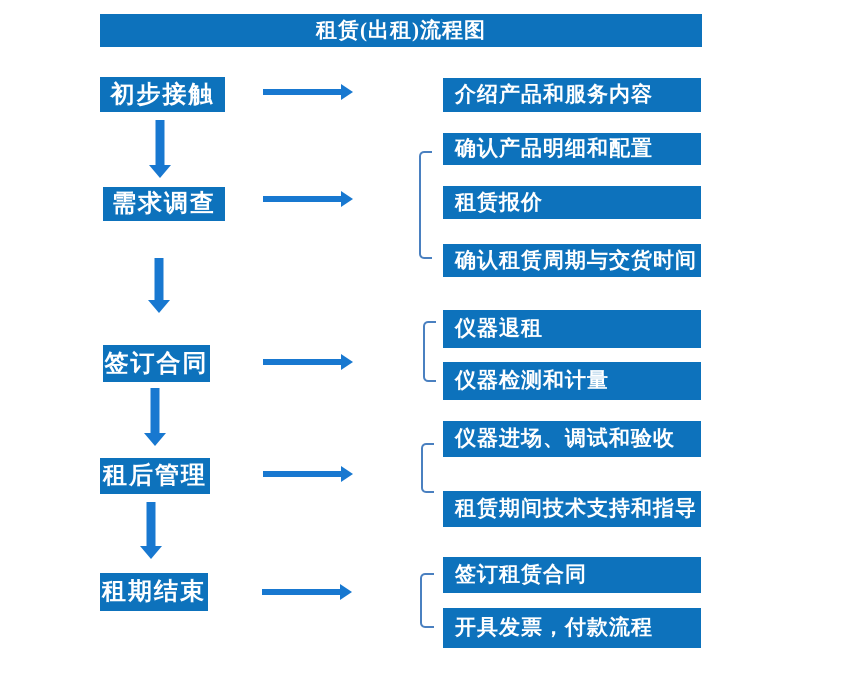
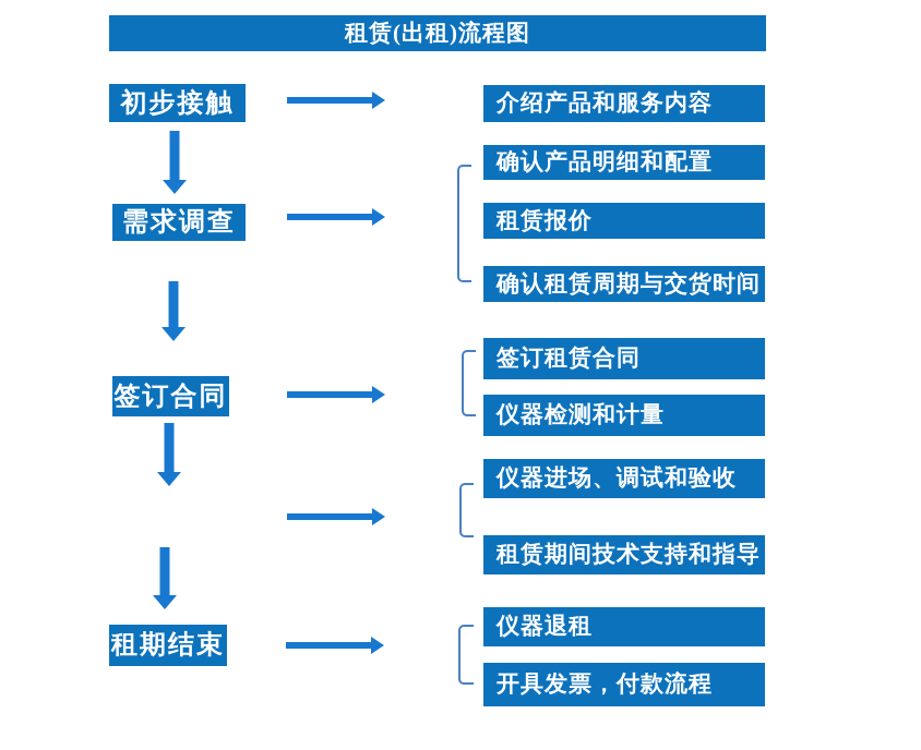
  租赁(出租)流程图
  初步接触
  需求调查
  签订合同
- 租后管理
  租期结束
  介绍产品和服务内容
  确认产品明细和配置
  租赁报价
  确认租赁周期与交货时间
- 仪器退租
+ 签订租赁合同
  仪器检测和计量
  仪器进场、调试和验收
  租赁期间技术支持和指导
- 签订租赁合同
+ 仪器退租
  开具发票，付款流程
